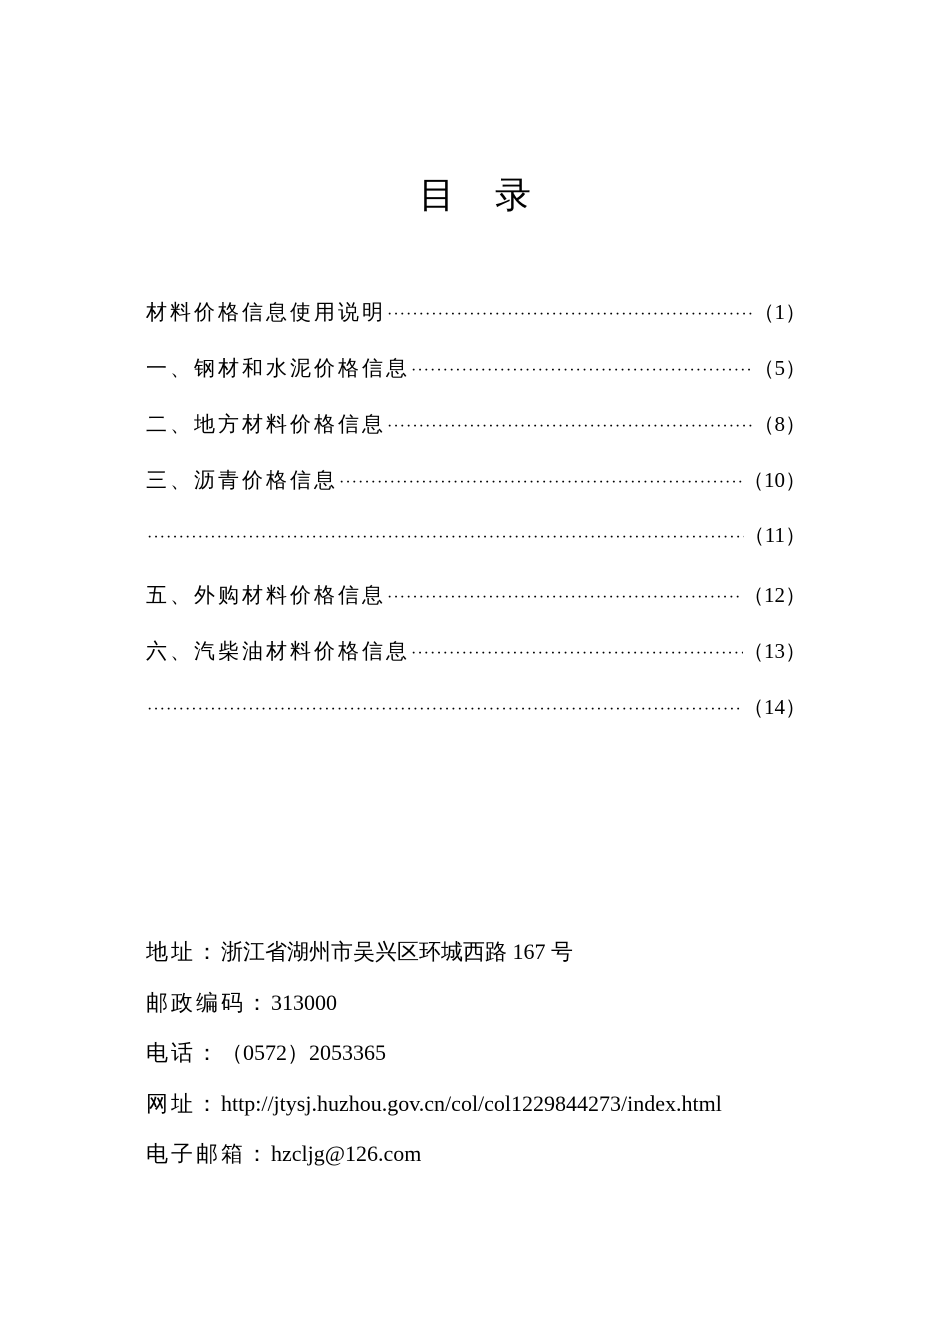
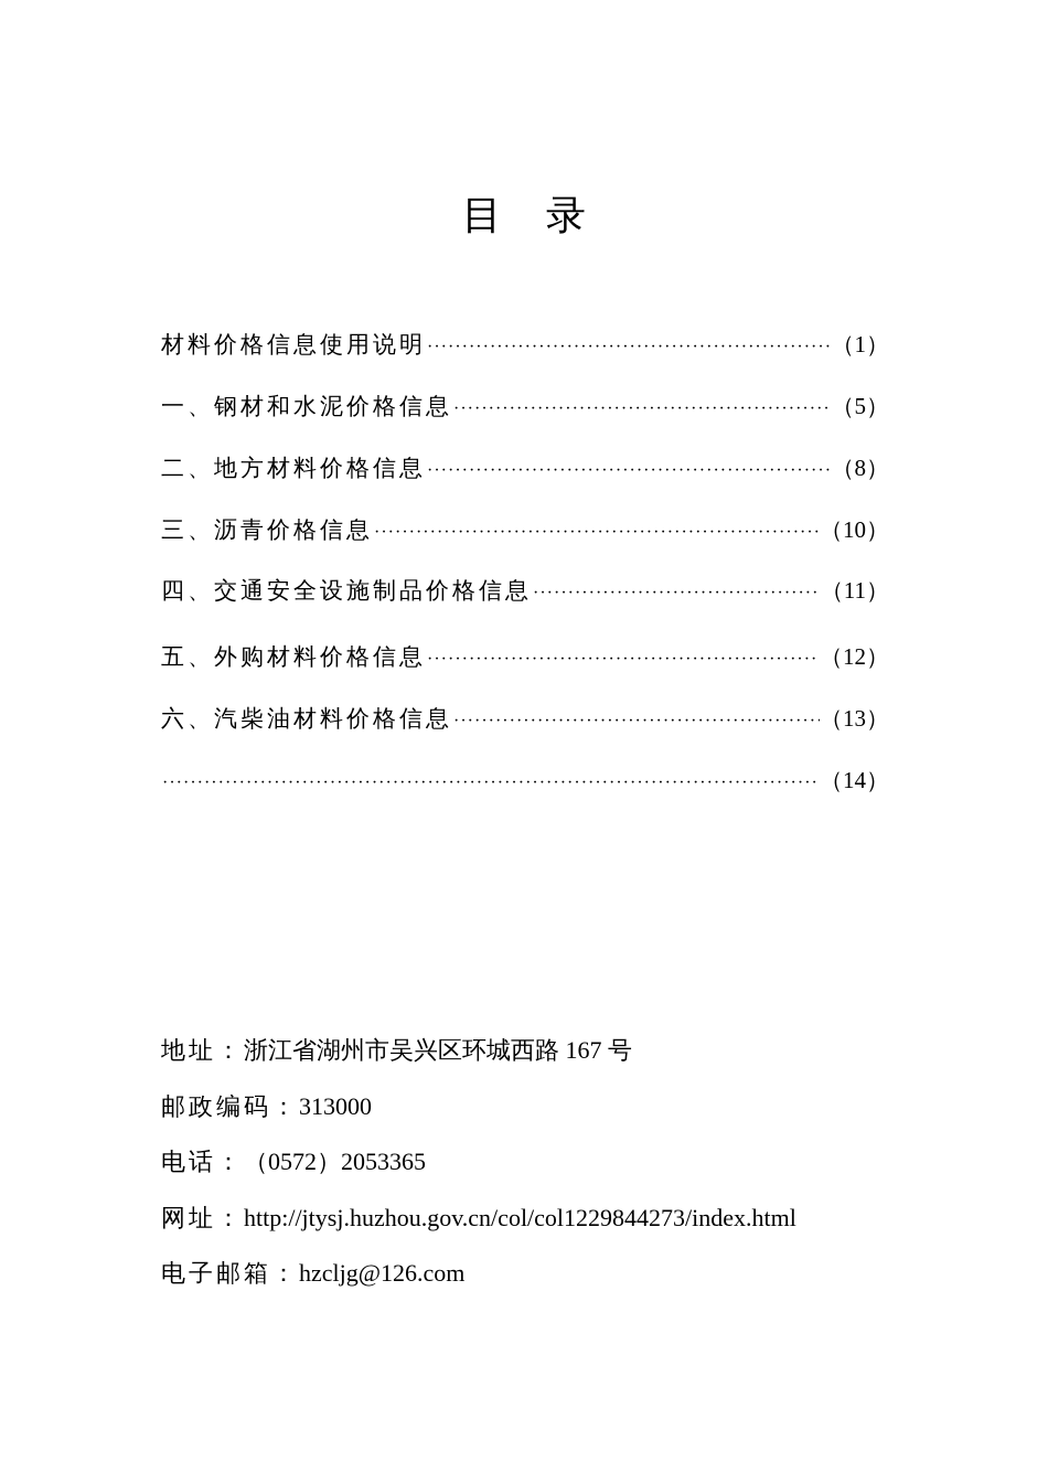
  目 录
  材料价格信息使用说明
  （1）
  一、钢材和水泥价格信息
  （5）
  二、地方材料价格信息
  （8）
  三、沥青价格信息
  （10）
+ 四、交通安全设施制品价格信息
  （11）
  五、外购材料价格信息
  （12）
  六、汽柴油材料价格信息
  （13）
  （14）
  地址：浙江省湖州市吴兴区环城西路 167 号
  邮政编码：313000
  电话：（0572）2053365
  网址：http://jtysj.huzhou.gov.cn/col/col1229844273/index.html
  电子邮箱：hzcljg@126.com
